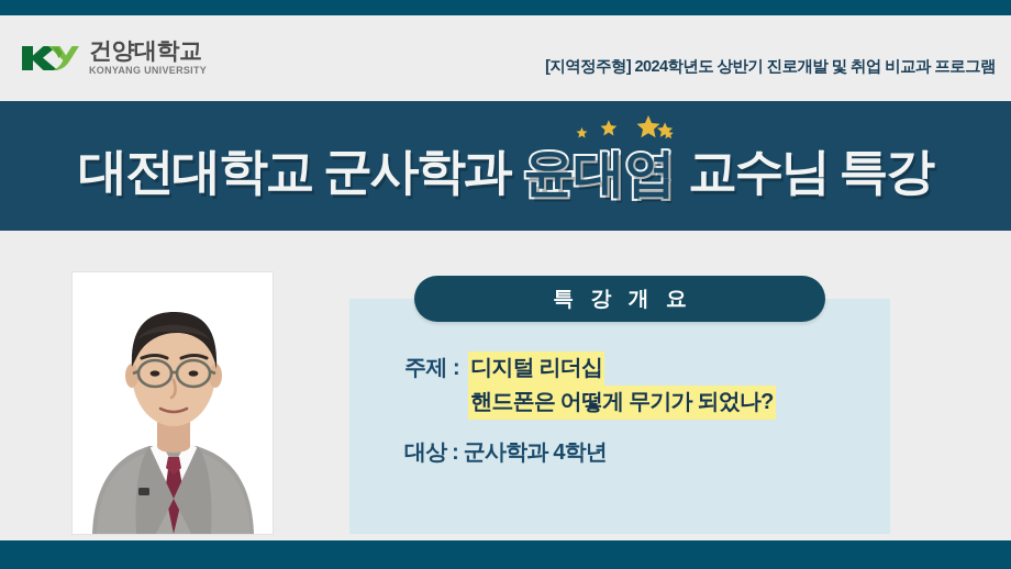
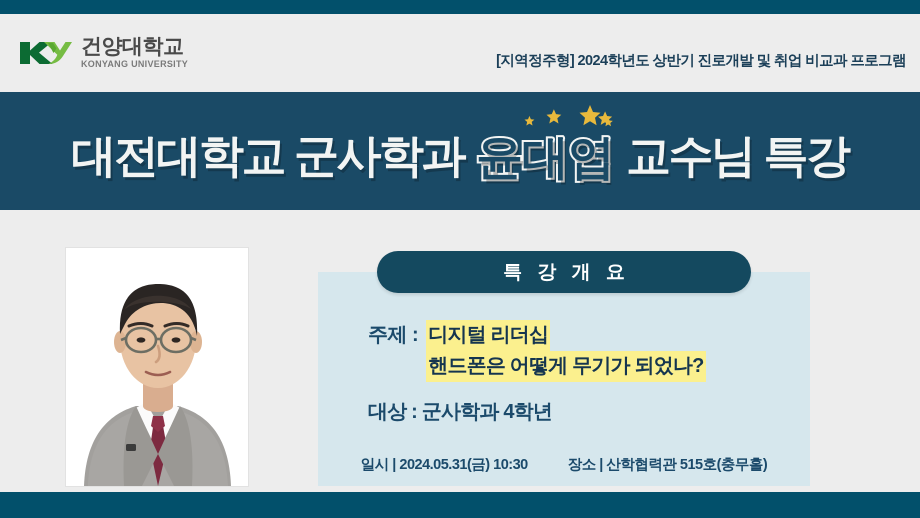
  건양대학교
  KONYANG UNIVERSITY
  [지역정주형] 2024학년도 상반기 진로개발 및 취업 비교과 프로그램
  대전대학교 군사학과
  윤대엽
  교수님 특강
  주제 :
  디지털 리더십
  핸드폰은 어떻게 무기가 되었나?
  대상 : 군사학과 4학년
+ 일시 | 2024.05.31(금) 10:30
+ 장소 | 산학협력관 515호(충무홀)
  특 강 개 요
